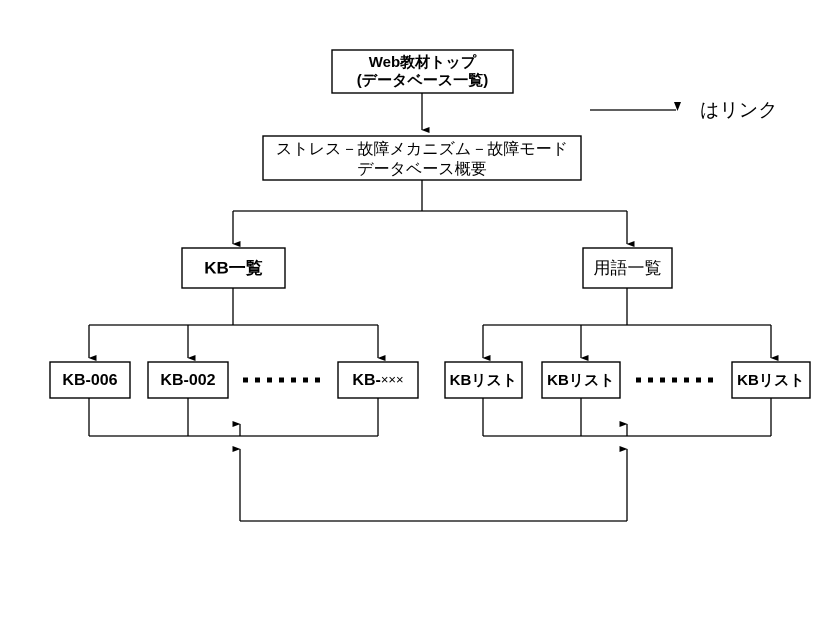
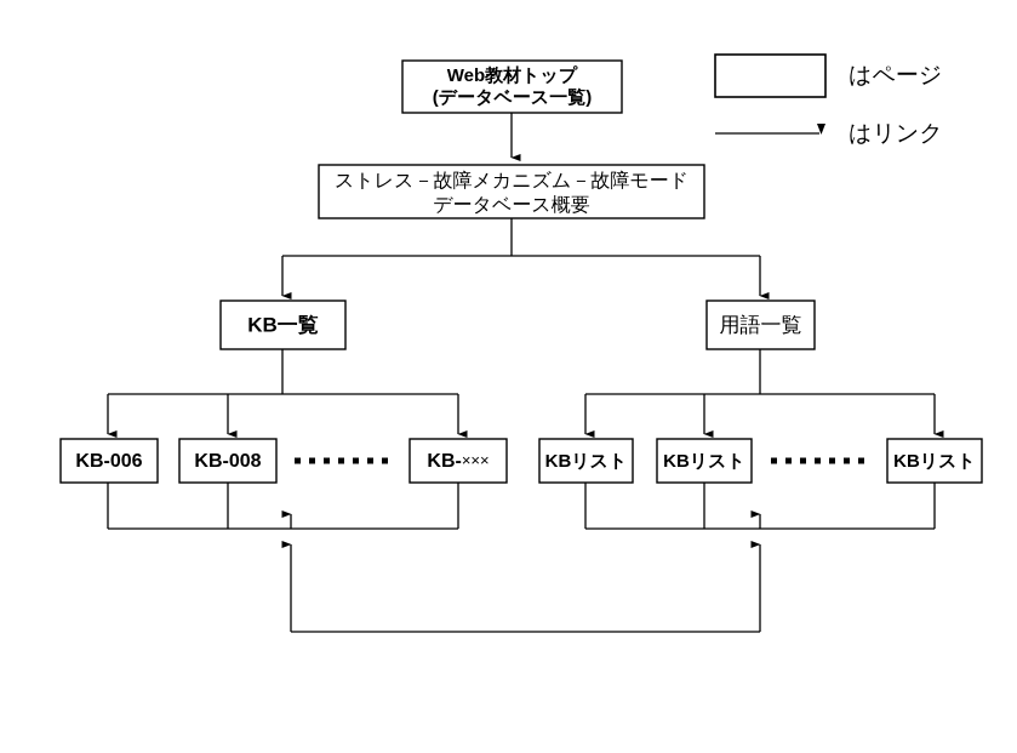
  Web教材トップ
  (データベース一覧)
  ストレス－故障メカニズム－故障モード
  データベース概要
  KB一覧
  用語一覧
  KB-006
- KB-002
+ KB-008
  KB-×××
  KBリスト
  KBリスト
  KBリスト
+ はページ
  はリンク
